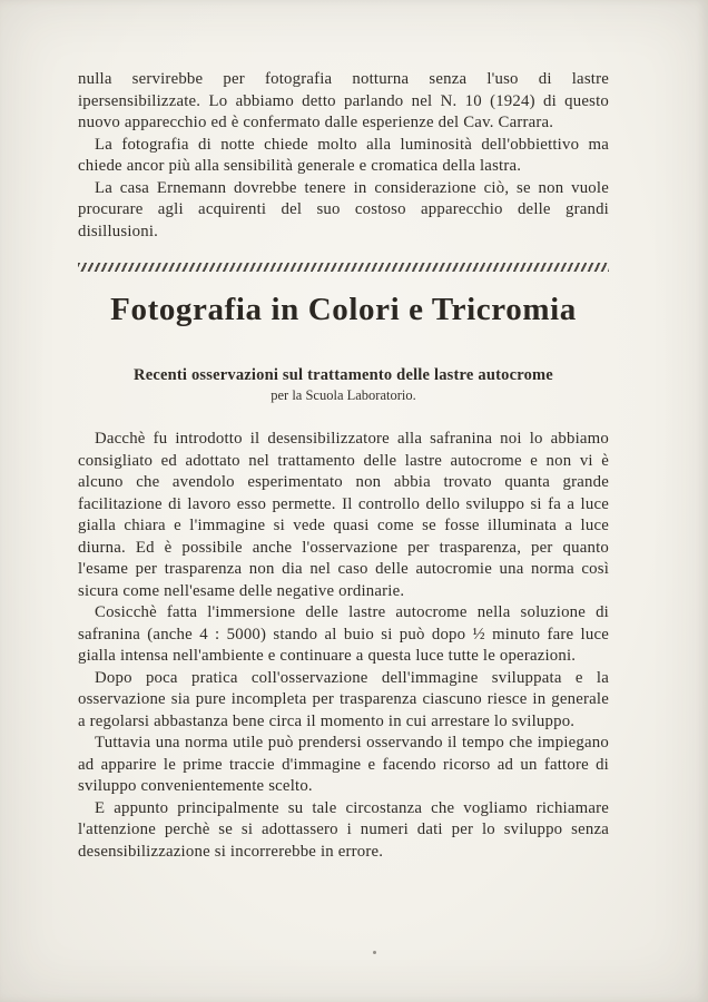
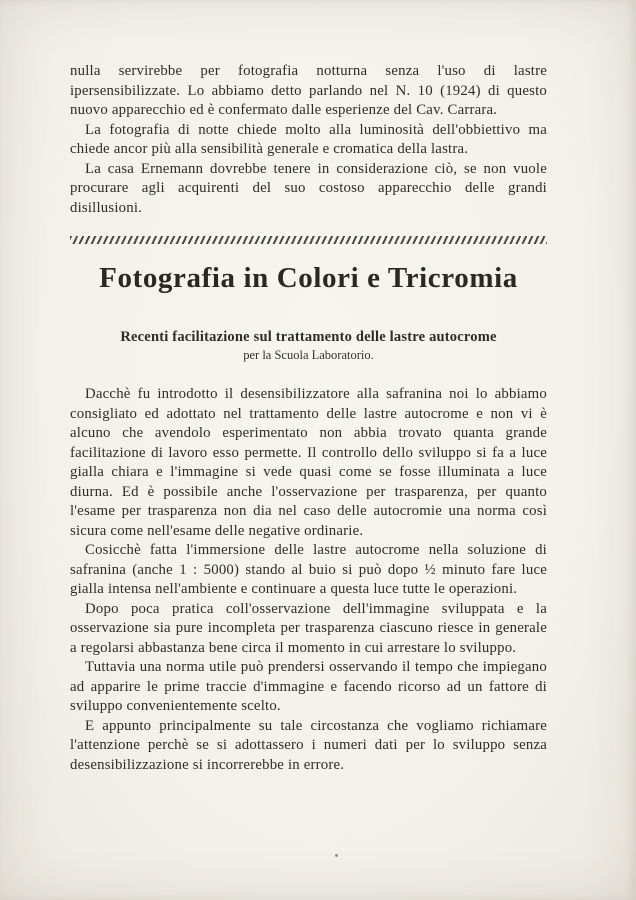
  nulla servirebbe per fotografia notturna senza l'uso di lastre ipersensibilizzate. Lo abbiamo detto parlando nel N. 10 (1924) di questo nuovo apparecchio ed è confermato dalle esperienze del Cav. Carrara.
  La fotografia di notte chiede molto alla luminosità dell'obbiettivo ma chiede ancor più alla sensibilità generale e cromatica della lastra.
  La casa Ernemann dovrebbe tenere in considerazione ciò, se non vuole procurare agli acquirenti del suo costoso apparecchio delle grandi disillusioni.
  Fotografia in Colori e Tricromia
- Recenti osservazioni sul trattamento delle lastre autocrome
+ Recenti facilitazione sul trattamento delle lastre autocrome
  per la Scuola Laboratorio.
  Dacchè fu introdotto il desensibilizzatore alla safranina noi lo abbiamo consigliato ed adottato nel trattamento delle lastre autocrome e non vi è alcuno che avendolo esperimentato non abbia trovato quanta grande facilitazione di lavoro esso permette. Il controllo dello sviluppo si fa a luce gialla chiara e l'immagine si vede quasi come se fosse illuminata a luce diurna. Ed è possibile anche l'osservazione per trasparenza, per quanto l'esame per trasparenza non dia nel caso delle autocromie una norma così sicura come nell'esame delle negative ordinarie.
- Cosicchè fatta l'immersione delle lastre autocrome nella soluzione di safranina (anche 4 : 5000) stando al buio si può dopo ½ minuto fare luce gialla intensa nell'ambiente e continuare a questa luce tutte le operazioni.
+ Cosicchè fatta l'immersione delle lastre autocrome nella soluzione di safranina (anche 1 : 5000) stando al buio si può dopo ½ minuto fare luce gialla intensa nell'ambiente e continuare a questa luce tutte le operazioni.
  Dopo poca pratica coll'osservazione dell'immagine sviluppata e la osservazione sia pure incompleta per trasparenza ciascuno riesce in generale a regolarsi abbastanza bene circa il momento in cui arrestare lo sviluppo.
  Tuttavia una norma utile può prendersi osservando il tempo che impiegano ad apparire le prime traccie d'immagine e facendo ricorso ad un fattore di sviluppo convenientemente scelto.
  E appunto principalmente su tale circostanza che vogliamo richiamare l'attenzione perchè se si adottassero i numeri dati per lo sviluppo senza desensibilizzazione si incorrerebbe in errore.
